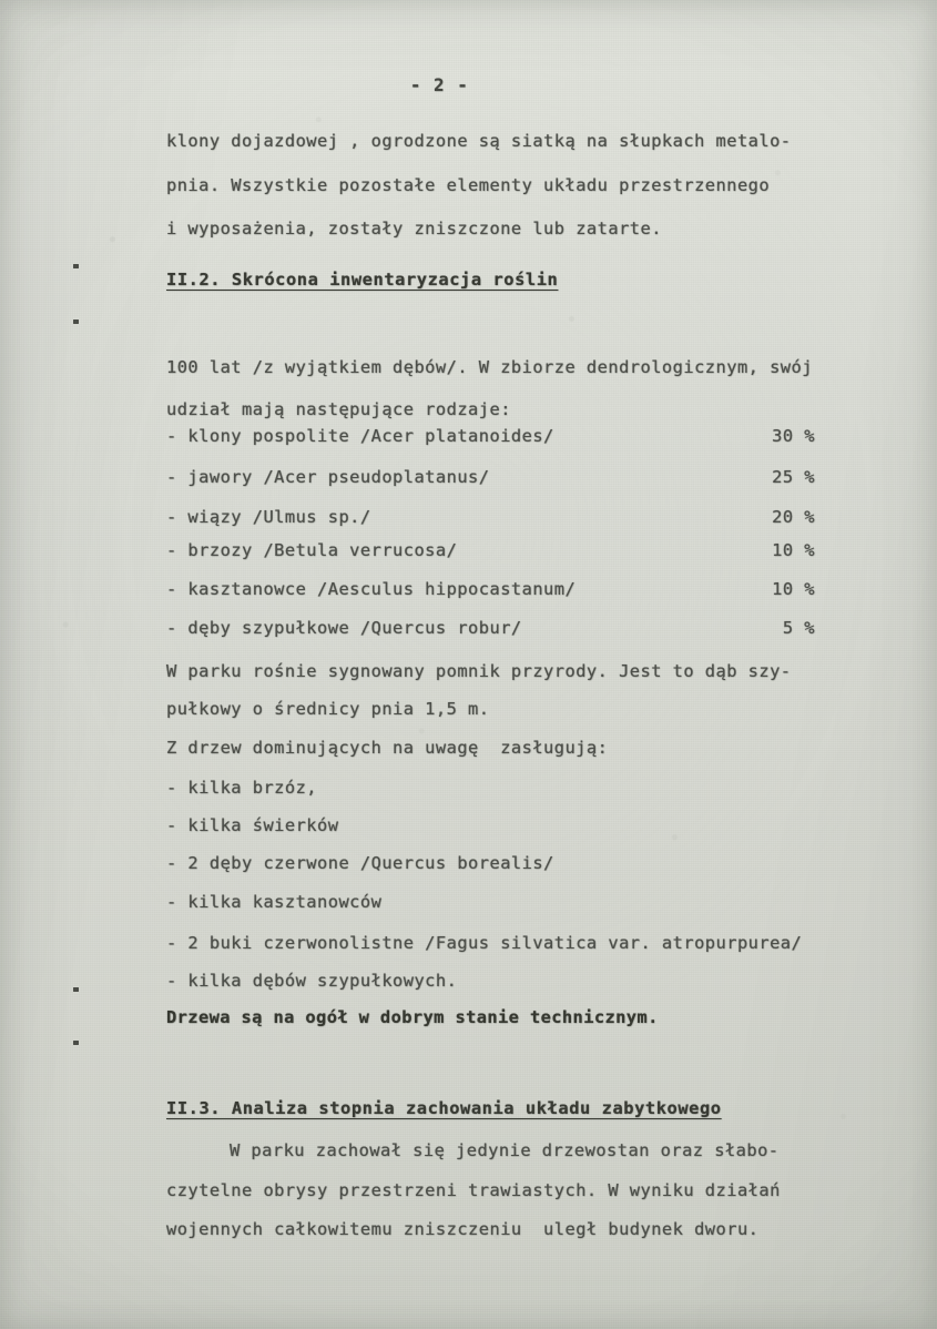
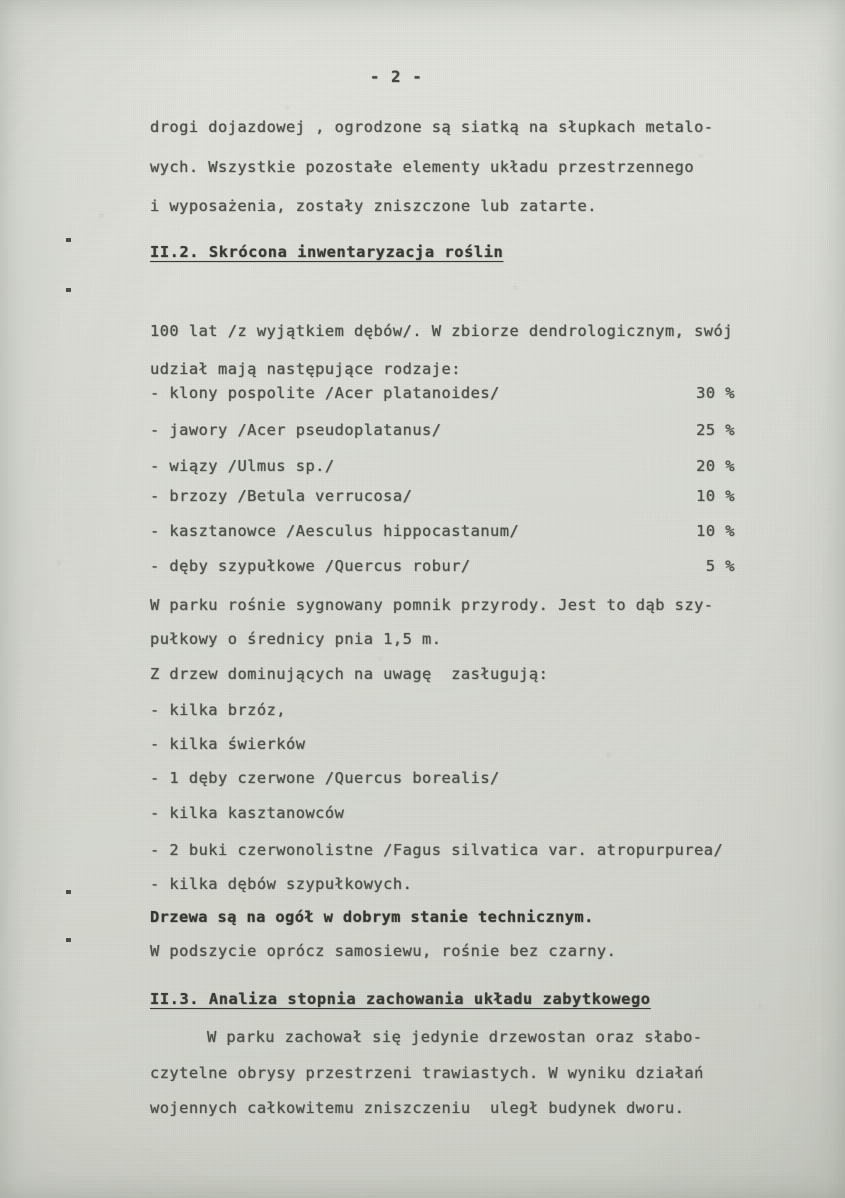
  - 2 -
- klony dojazdowej , ogrodzone są siatką na słupkach metalo-
+ drogi dojazdowej , ogrodzone są siatką na słupkach metalo-
- pnia. Wszystkie pozostałe elementy układu przestrzennego
+ wych. Wszystkie pozostałe elementy układu przestrzennego
  i wyposażenia, zostały zniszczone lub zatarte.
  II.2. Skrócona inwentaryzacja roślin
  100 lat /z wyjątkiem dębów/. W zbiorze dendrologicznym, swój
  udział mają następujące rodzaje:
  - klony pospolite /Acer platanoides/
  30 %
  - jawory /Acer pseudoplatanus/
  25 %
  - wiązy /Ulmus sp./
  20 %
  - brzozy /Betula verrucosa/
  10 %
  - kasztanowce /Aesculus hippocastanum/
  10 %
  - dęby szypułkowe /Quercus robur/
  5 %
  W parku rośnie sygnowany pomnik przyrody. Jest to dąb szy-
  pułkowy o średnicy pnia 1,5 m.
  Z drzew dominujących na uwagę zasługują:
  - kilka brzóz,
  - kilka świerków
- - 2 dęby czerwone /Quercus borealis/
+ - 1 dęby czerwone /Quercus borealis/
  - kilka kasztanowców
  - 2 buki czerwonolistne /Fagus silvatica var. atropurpurea/
  - kilka dębów szypułkowych.
  Drzewa są na ogół w dobrym stanie technicznym.
+ W podszycie oprócz samosiewu, rośnie bez czarny.
  II.3. Analiza stopnia zachowania układu zabytkowego
  W parku zachował się jedynie drzewostan oraz słabo-
  czytelne obrysy przestrzeni trawiastych. W wyniku działań
  wojennych całkowitemu zniszczeniu uległ budynek dworu.
